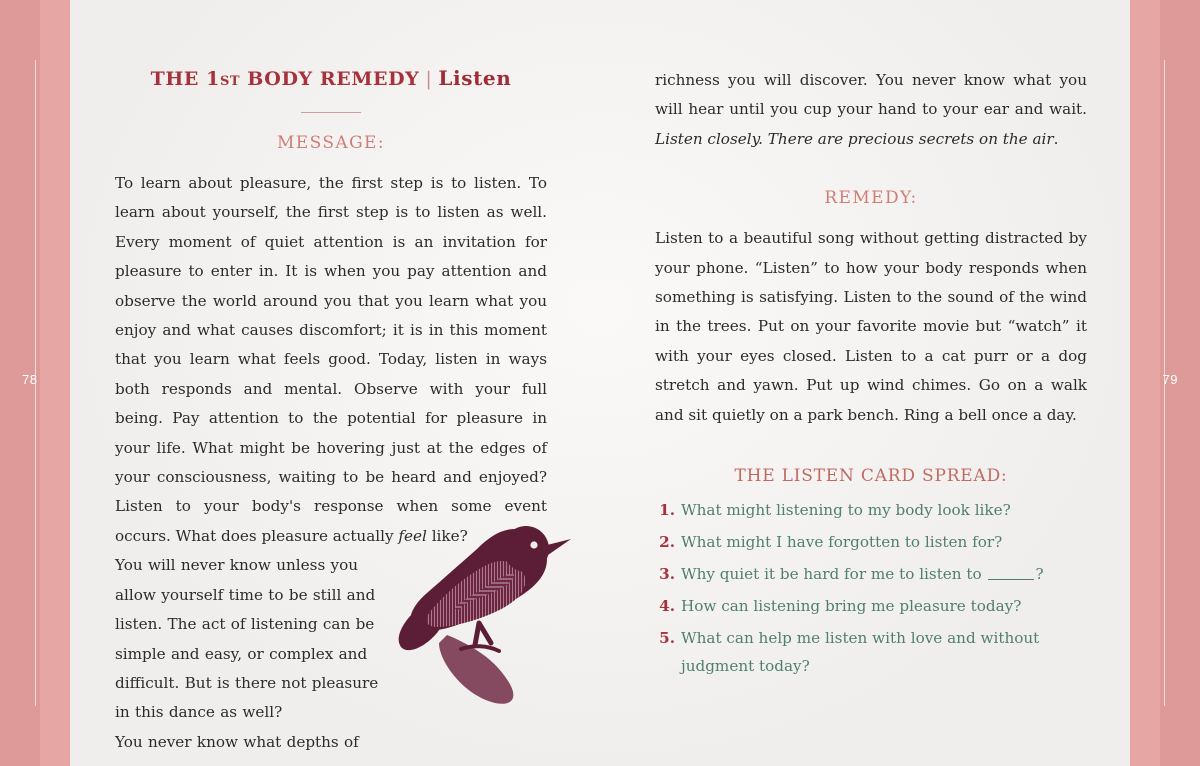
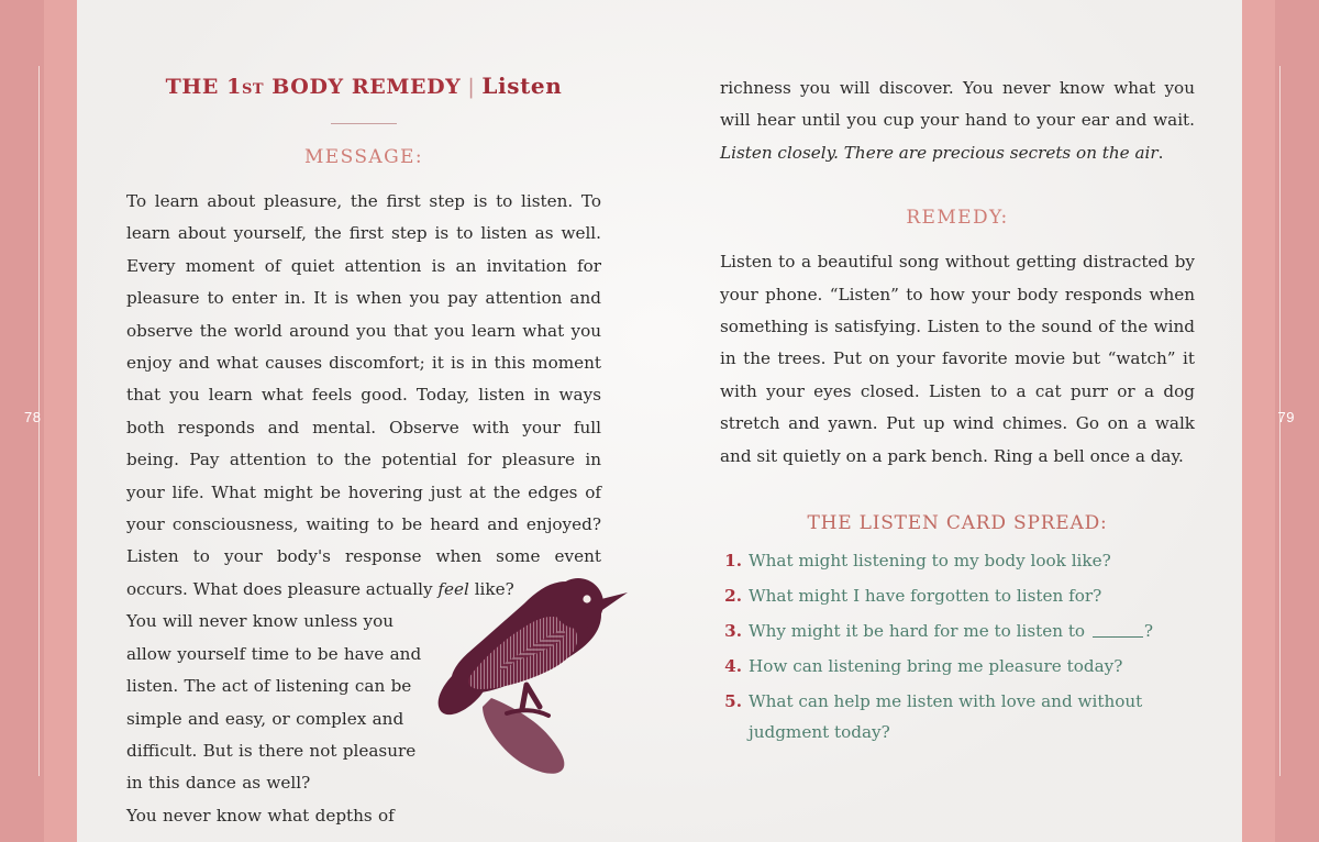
  78
  79
  THE 1ST BODY REMEDY | Listen
  MESSAGE:
  To learn about pleasure, the first step is to listen. To learn about yourself, the first step is to listen as well. Every moment of quiet attention is an invitation for pleasure to enter in. It is when you pay attention and observe the world around you that you learn what you enjoy and what causes discomfort; it is in this moment that you learn what feels good. Today, listen in ways both responds and mental. Observe with your full being. Pay attention to the potential for pleasure in your life. What might be hovering just at the edges of your consciousness, waiting to be heard and enjoyed? Listen to your body's response when some event occurs. What does pleasure actually feel like?
- You will never know unless you allow yourself time to be still and listen. The act of listening can be simple and easy, or complex and difficult. But is there not pleasure in this dance as well?
+ You will never know unless you allow yourself time to be have and listen. The act of listening can be simple and easy, or complex and difficult. But is there not pleasure in this dance as well?
  You never know what depths of
  richness you will discover. You never know what you will hear until you cup your hand to your ear and wait. Listen closely. There are precious secrets on the air.
  REMEDY:
  Listen to a beautiful song without getting distracted by your phone. “Listen” to how your body responds when something is satisfying. Listen to the sound of the wind in the trees. Put on your favorite movie but “watch” it with your eyes closed. Listen to a cat purr or a dog stretch and yawn. Put up wind chimes. Go on a walk and sit quietly on a park bench. Ring a bell once a day.
  THE LISTEN CARD SPREAD:
  1.
  What might listening to my body look like?
  2.
  What might I have forgotten to listen for?
  3.
- Why quiet it be hard for me to listen to ?
+ Why might it be hard for me to listen to ?
  4.
  How can listening bring me pleasure today?
  5.
  What can help me listen with love and without judgment today?
